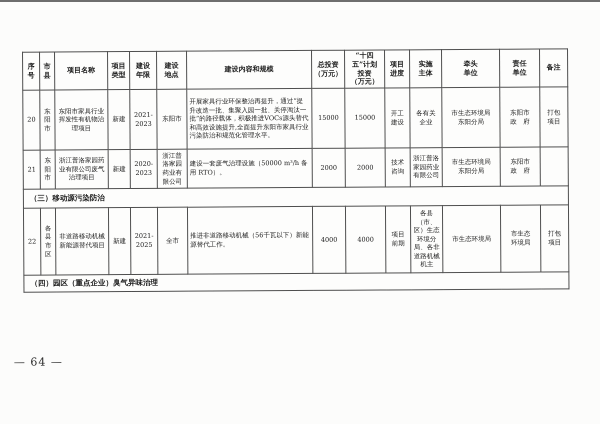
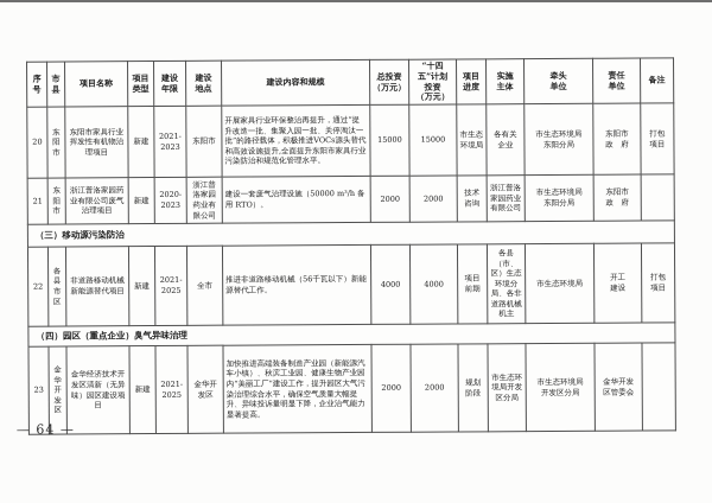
  序 号	市 县	项目名称	项目 类型	建设 年限	建设 地点	建设内容和规模	总投资 （万元）	“十四 五”计划 投资 （万元）	项目 进度	实施 主体	牵头 单位	责任 单位	备注
- 20	东 阳 市	东阳市家具行业挥发性有机物治理项目	新建	2021- 2023	东阳市	开展家具行业环保整治再提升，通过“提升改造一批、集聚入园一批、关停淘汰一批”的路径载体，积极推进VOCs源头替代和高效设施提升,全面提升东阳市家具行业污染防治和规范化管理水平。	15000	15000	开工 建设	各有关 企业	市生态环境局 东阳分局	东阳市 政 府	打包 项目
+ 20	东 阳 市	东阳市家具行业挥发性有机物治理项目	新建	2021- 2023	东阳市	开展家具行业环保整治再提升，通过“提升改造一批、集聚入园一批、关停淘汰一批”的路径载体，积极推进VOCs源头替代和高效设施提升,全面提升东阳市家具行业污染防治和规范化管理水平。	15000	15000	市生态 环境局	各有关 企业	市生态环境局 东阳分局	东阳市 政 府	打包 项目
  21	东 阳 市	浙江普洛家园药业有限公司废气治理项目	新建	2020- 2023	浙江普洛家园药业有限公司	建设一套废气治理设施（50000 m³/h 备用 RTO）。	2000	2000	技术 咨询	浙江普洛家园药业有限公司	市生态环境局 东阳分局	东阳市 政 府
  （三）移动源污染防治
- 22	各 县 市 区	非道路移动机械新能源替代项目	新建	2021- 2025	全市	推进非道路移动机械（56千瓦以下）新能源替代工作。	4000	4000	项目 前期	各县（市、区）生态环境分局、各非道路机械机主	市生态环境局	市生态 环境局	打包 项目
+ 22	各 县 市 区	非道路移动机械新能源替代项目	新建	2021- 2025	全市	推进非道路移动机械（56千瓦以下）新能源替代工作。	4000	4000	项目 前期	各县（市、区）生态环境分局、各非道路机械机主	市生态环境局	开工 建设	打包 项目
  （四）园区（重点企业）臭气异味治理
+ 23	金 华 开 发 区	金华经济技术开发区清新（无异味）园区建设项目	新建	2021- 2025	金华开 发区	加快推进高端装备制造产业园（新能源汽车小镇）、秋滨工业园、健康生物产业园内“美丽工厂”建设工作，提升园区大气污染治理综合水平，确保空气质量大幅提升、异味投诉量明显下降，企业治气能力显著提高。	2000	2000	规划 阶段	市生态环境局开发区分局	市生态环境局 开发区分局	金华开发 区管委会
  — 64 —
